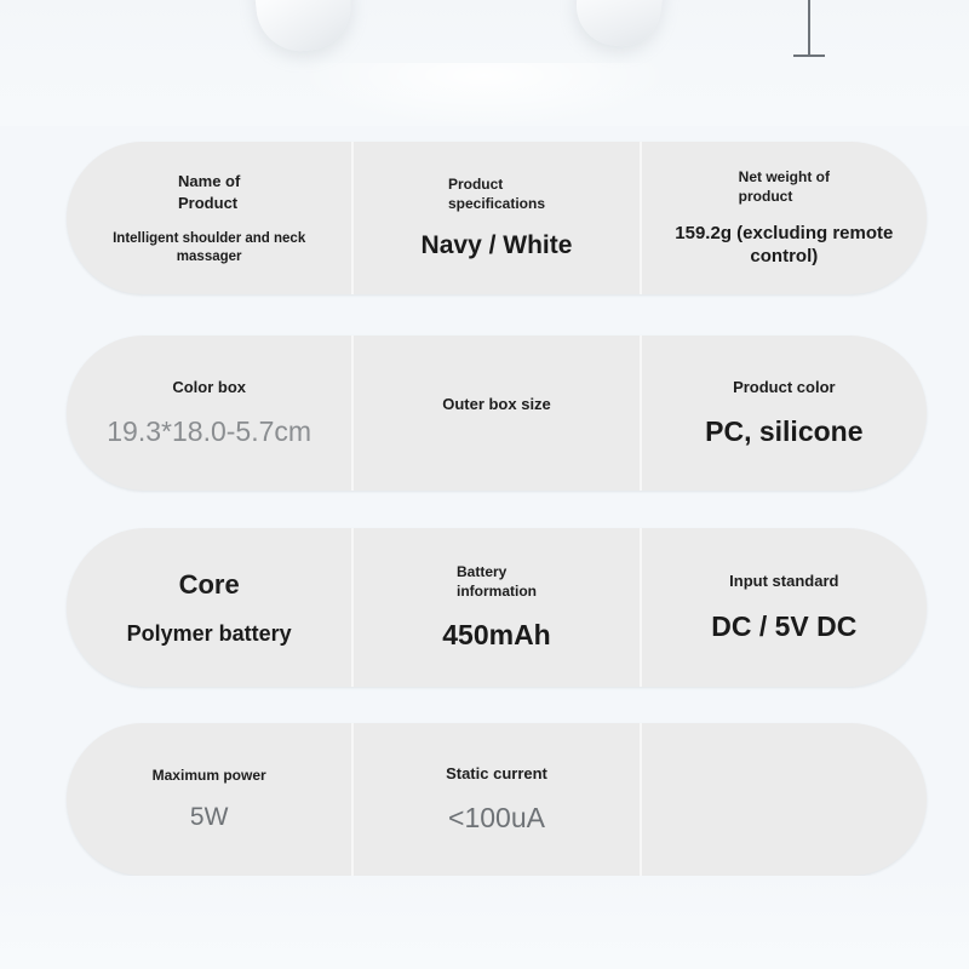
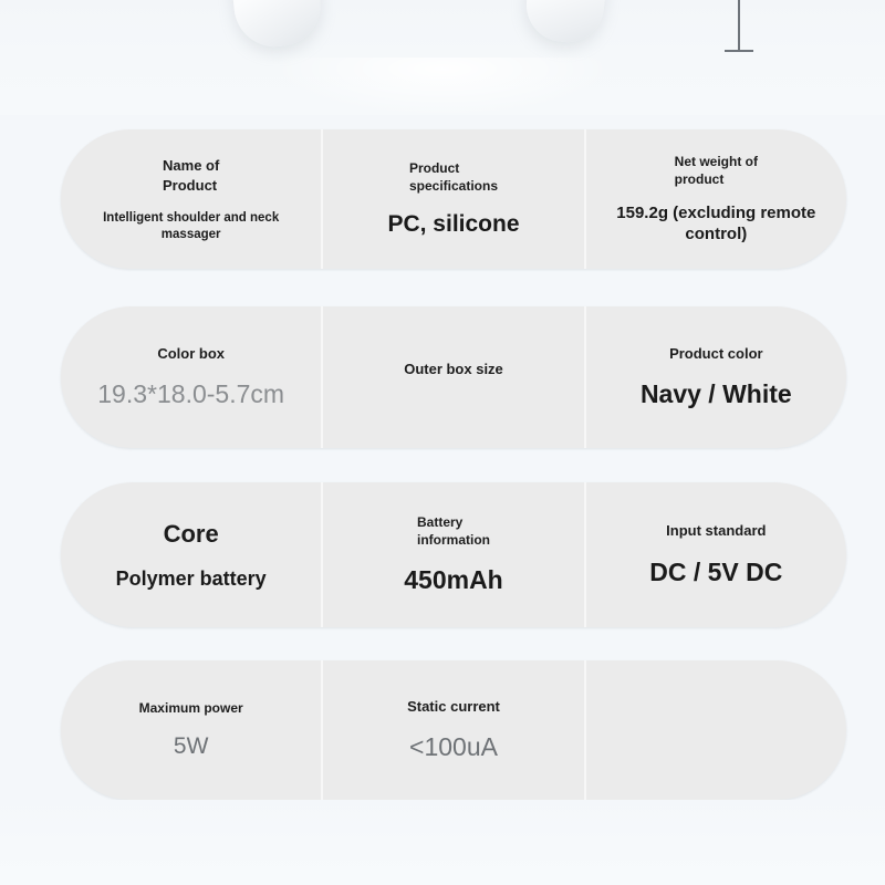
  Name of
  Product
  Intelligent shoulder and neck massager
  Product
  specifications
- Navy / White
+ PC, silicone
  Net weight of
  product
  159.2g (excluding remote control)
  Color box
  19.3*18.0-5.7cm
  Outer box size
  Product color
- PC, silicone
+ Navy / White
  Core
  Polymer battery
  Battery
  information
  450mAh
  Input standard
  DC / 5V DC
  Maximum power
  5W
  Static current
  <100uA
